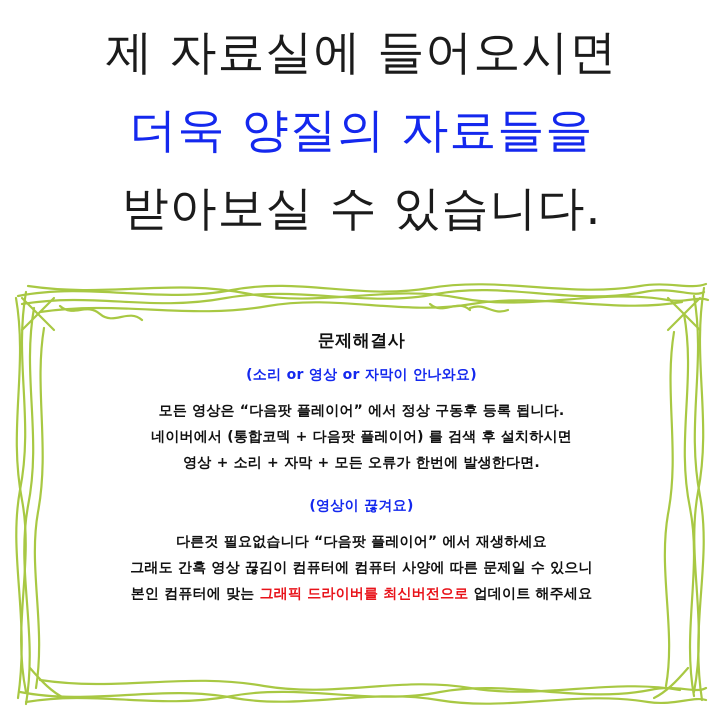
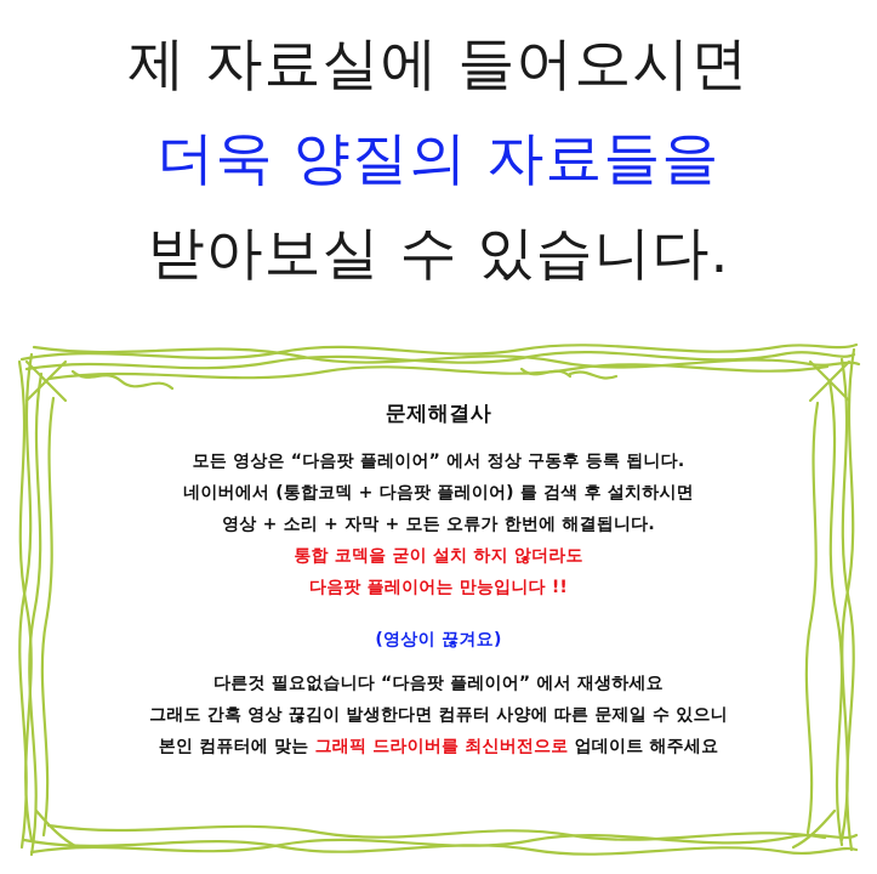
  제 자료실에 들어오시면
  더욱 양질의 자료들을
  받아보실 수 있습니다.
  문제해결사
- (소리 or 영상 or 자막이 안나와요)
  모든 영상은 “다음팟 플레이어” 에서 정상 구동후 등록 됩니다.
  네이버에서 (통합코덱 + 다음팟 플레이어) 를 검색 후 설치하시면
- 영상 + 소리 + 자막 + 모든 오류가 한번에 발생한다면.
+ 영상 + 소리 + 자막 + 모든 오류가 한번에 해결됩니다.
+ 통합 코덱을 굳이 설치 하지 않더라도
+ 다음팟 플레이어는 만능입니다 !!
  (영상이 끊겨요)
  다른것 필요없습니다 “다음팟 플레이어” 에서 재생하세요
- 그래도 간혹 영상 끊김이 컴퓨터에 컴퓨터 사양에 따른 문제일 수 있으니
+ 그래도 간혹 영상 끊김이 발생한다면 컴퓨터 사양에 따른 문제일 수 있으니
  본인 컴퓨터에 맞는 그래픽 드라이버를 최신버전으로 업데이트 해주세요
